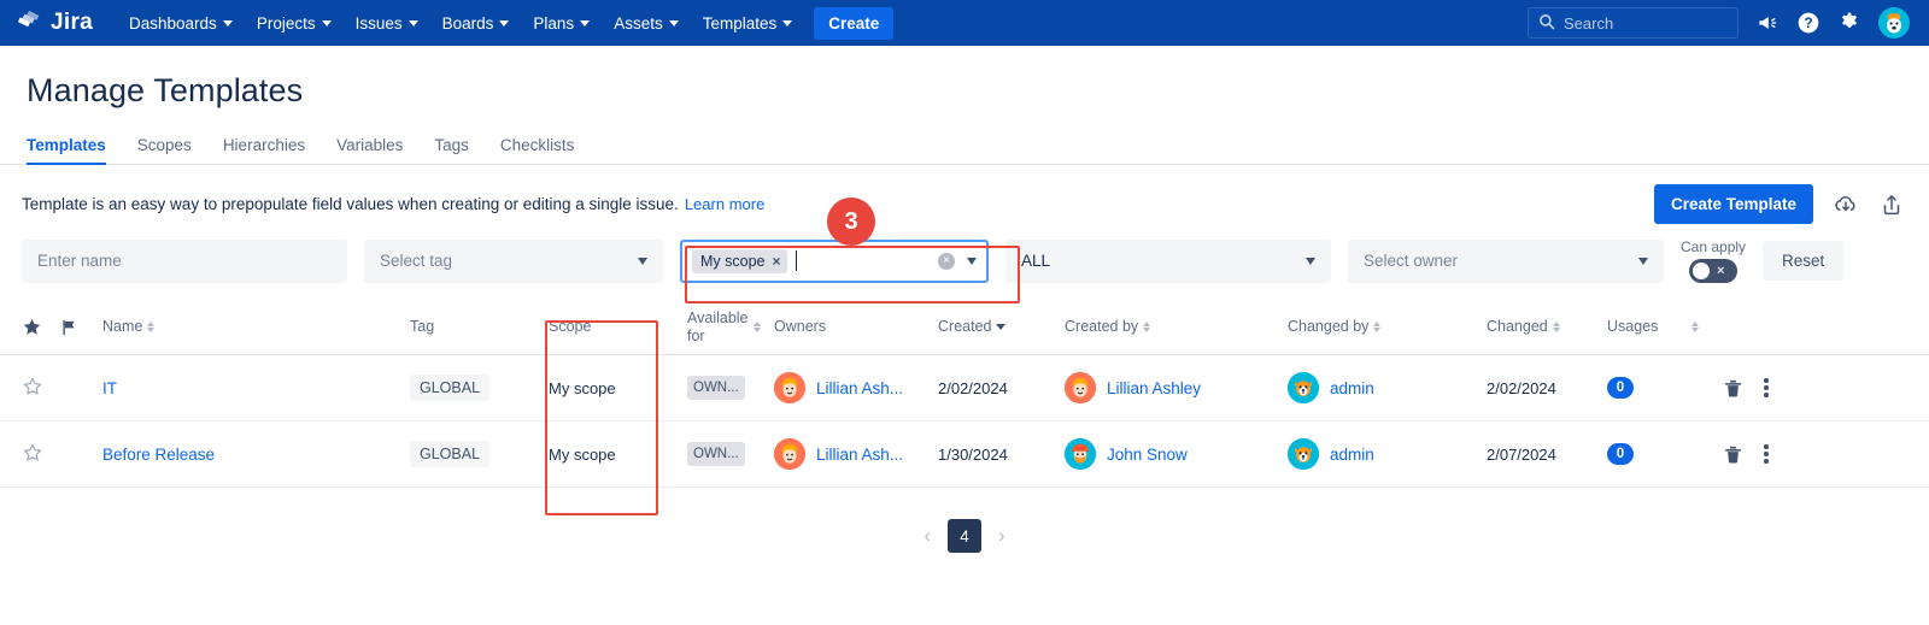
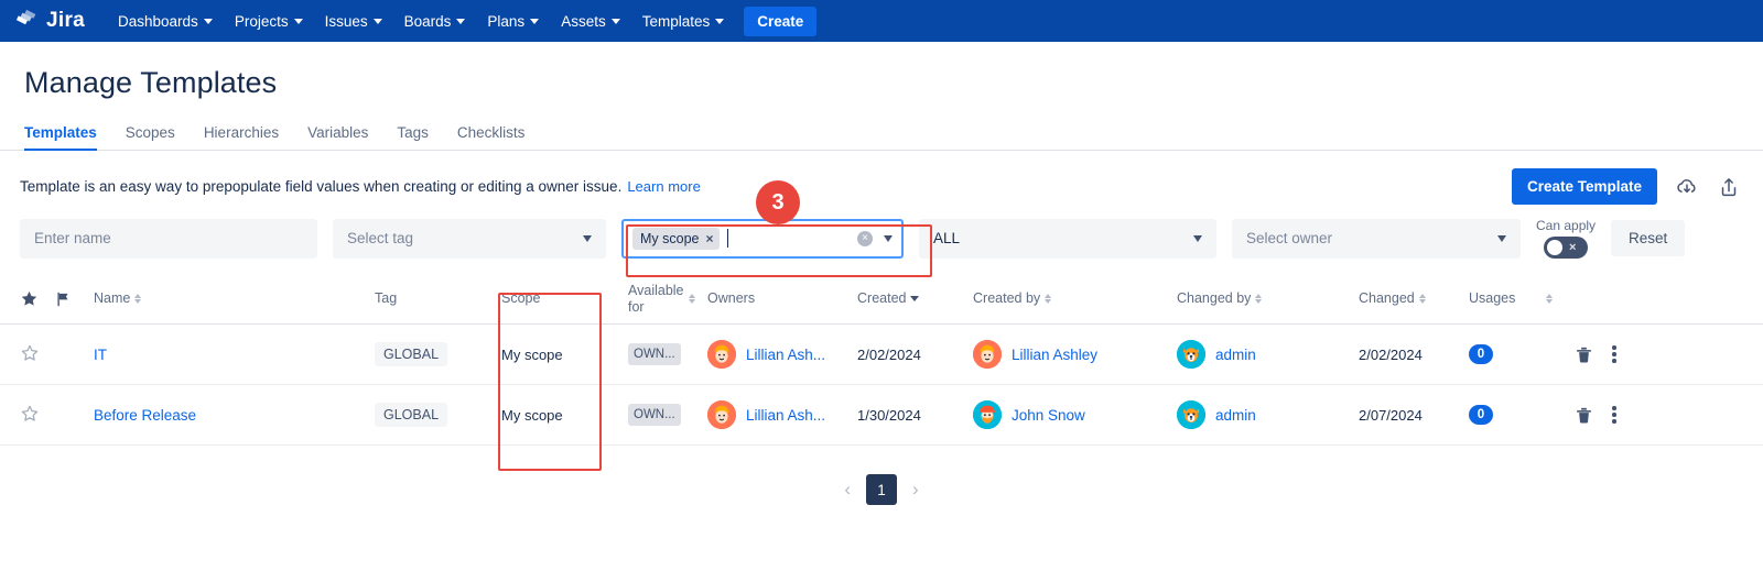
  Jira
  Dashboards
  Projects
  Issues
  Boards
  Plans
  Assets
  Templates
  Create
- Search
- ?
  Manage Templates
  Templates
  Scopes
  Hierarchies
  Variables
  Tags
  Checklists
- Template is an easy way to prepopulate field values when creating or editing a single issue.
+ Template is an easy way to prepopulate field values when creating or editing a owner issue.
  Learn more
  Create Template
  Enter name
  Select tag
  My scope
  ×
  ×
  ALL
  Select owner
  Can apply
  ×
  Reset
  3
  Name
  Tag
  Scope
  Available for
  Owners
  Created
  Created by
  Changed by
  Changed
  Usages
  IT
  GLOBAL
  My scope
  OWN...
  Lillian Ash...
  2/02/2024
  Lillian Ashley
  admin
  2/02/2024
  0
  Before Release
  GLOBAL
  My scope
  OWN...
  Lillian Ash...
  1/30/2024
  John Snow
  admin
  2/07/2024
  0
  ‹
- 4
+ 1
  ›
